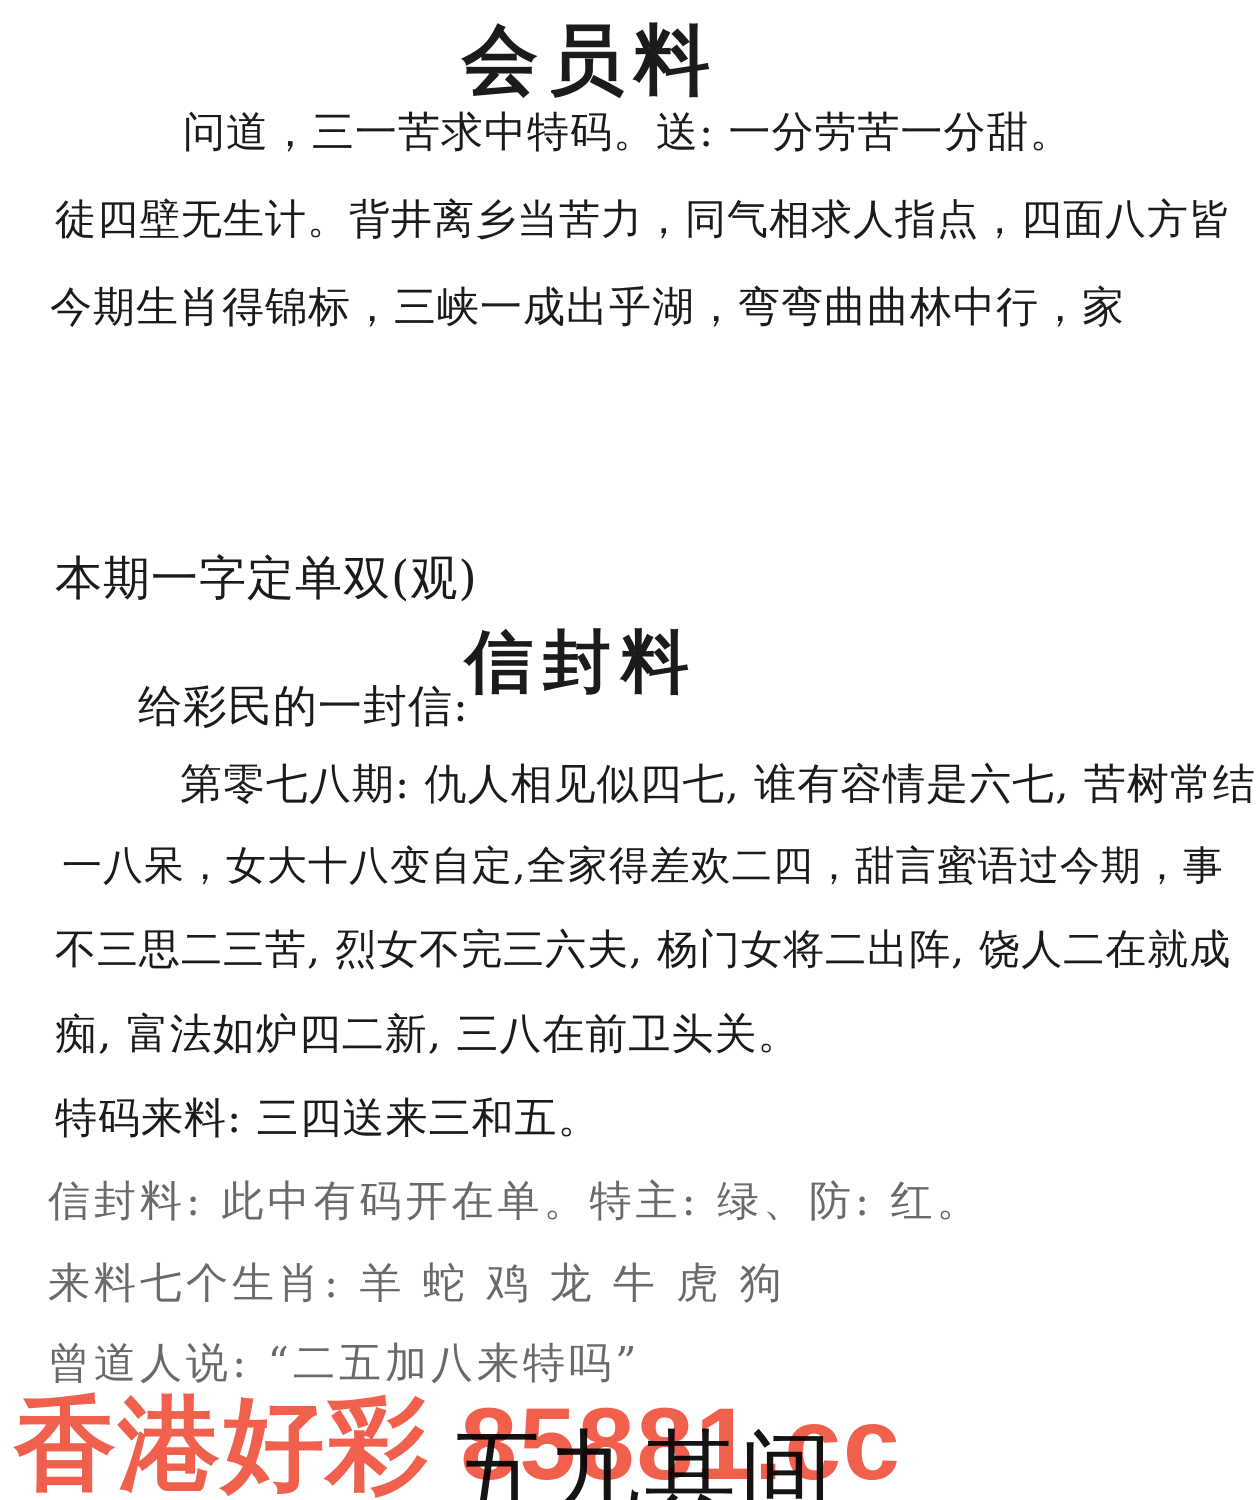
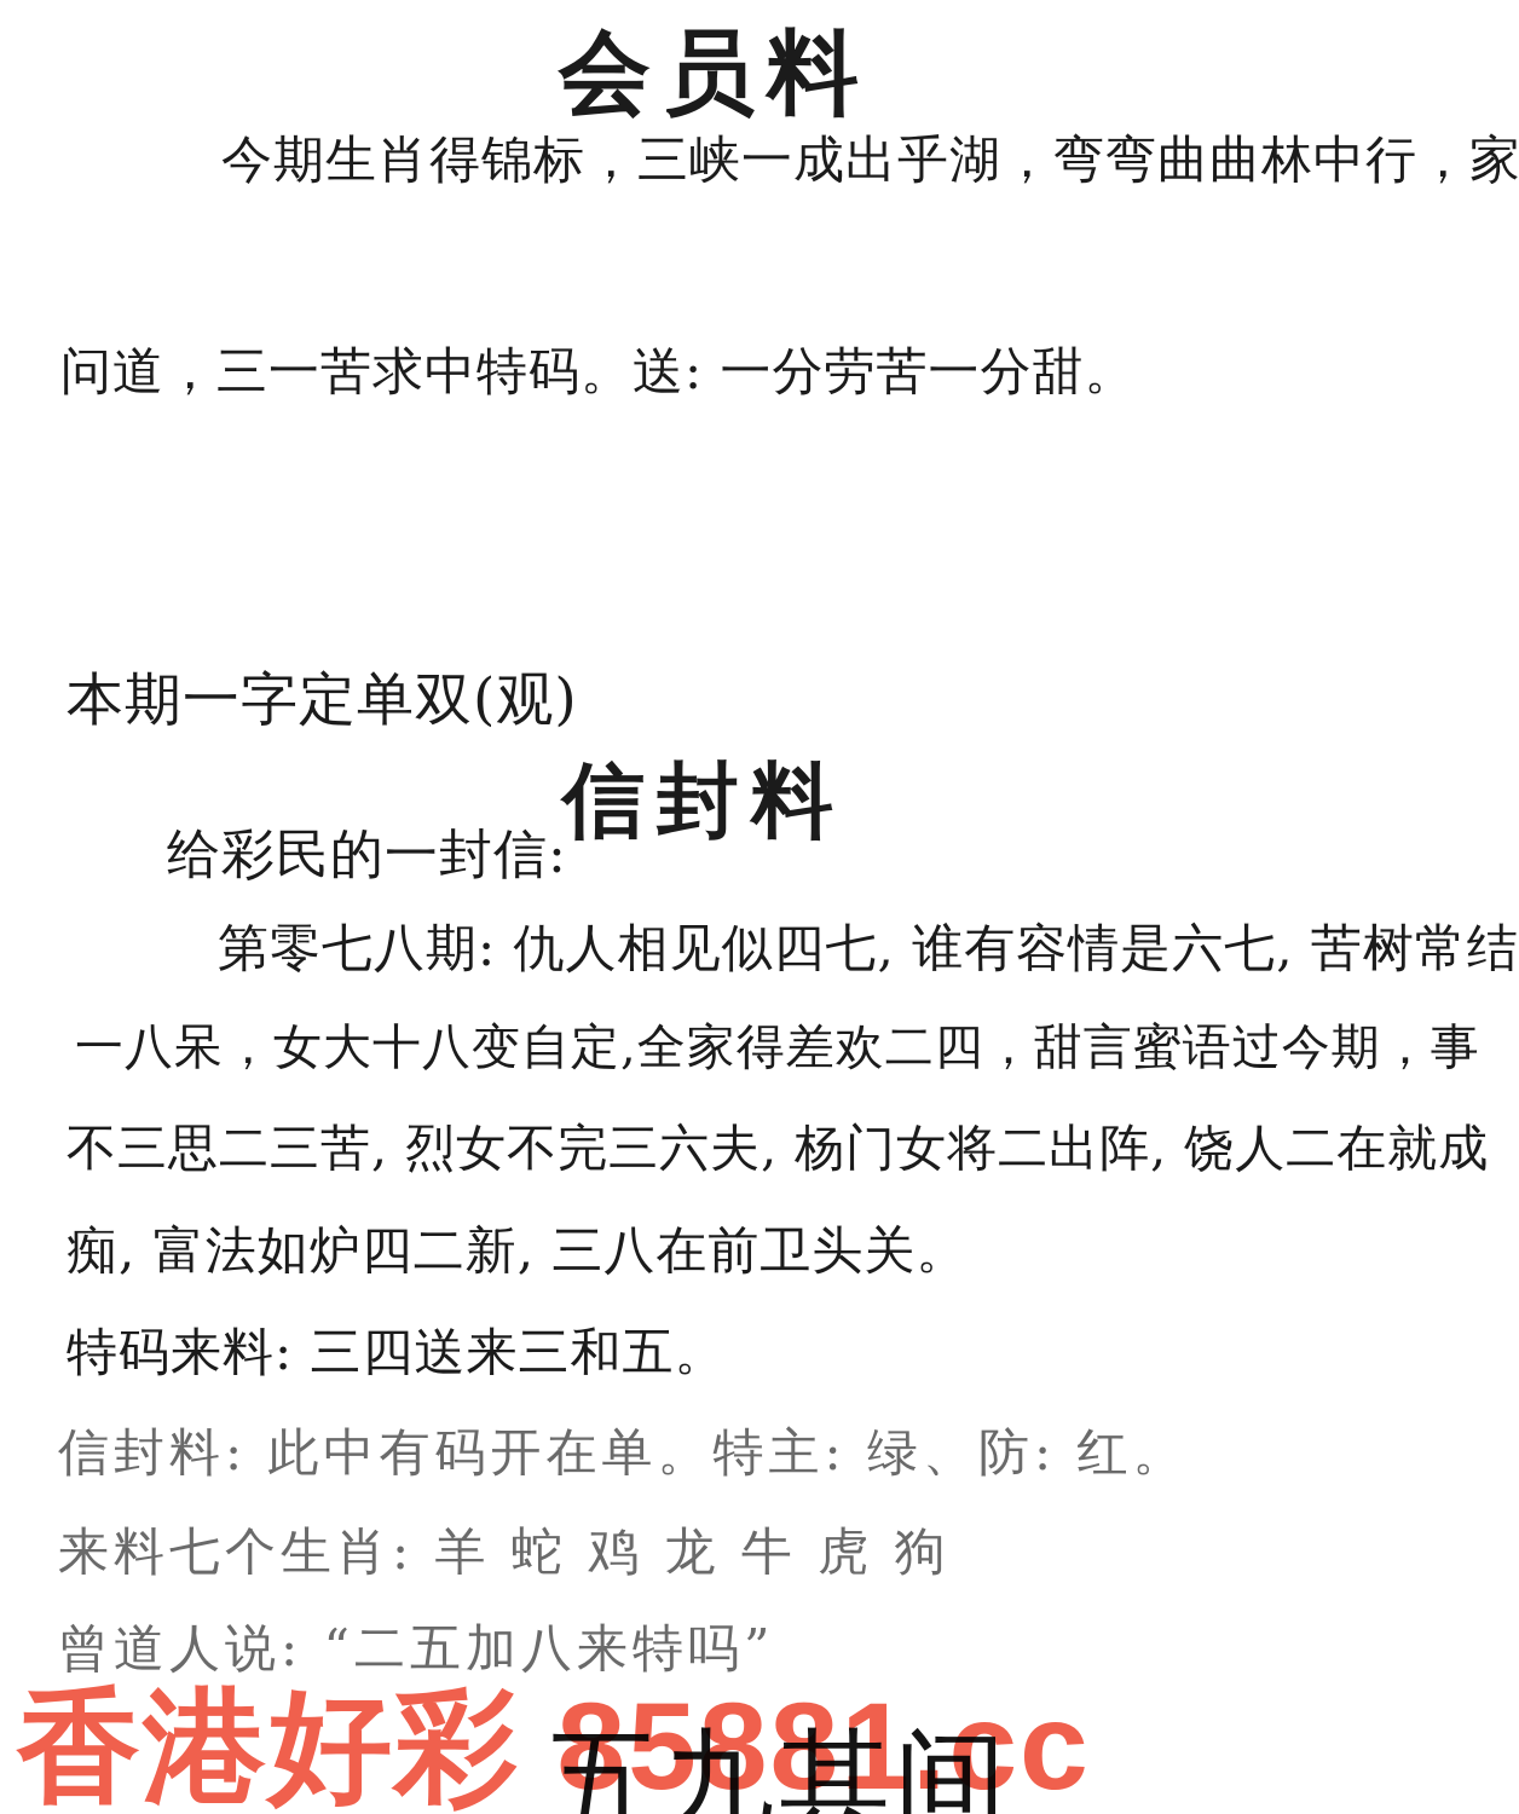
  会员料
- 问道，三一苦求中特码。送: 一分劳苦一分甜。
+ 今期生肖得锦标，三峡一成出乎湖，弯弯曲曲林中行，家
- 徒四壁无生计。背井离乡当苦力，同气相求人指点，四面八方皆
- 今期生肖得锦标，三峡一成出乎湖，弯弯曲曲林中行，家
+ 问道，三一苦求中特码。送: 一分劳苦一分甜。
  本期一字定单双(观)
  给彩民的一封信:
  信封料
  第零七八期: 仇人相见似四七, 谁有容情是六七, 苦树常结
  一八呆，女大十八变自定,全家得差欢二四，甜言蜜语过今期，事
  不三思二三苦, 烈女不完三六夫, 杨门女将二出阵, 饶人二在就成
  痴, 富法如炉四二新, 三八在前卫头关。
  特码来料: 三四送来三和五。
  信封料: 此中有码开在单。特主: 绿、防: 红。
  来料七个生肖: 羊 蛇 鸡 龙 牛 虎 狗
  曾道人说: “二五加八来特吗”
  五九其间
  香港好彩 85881.cc
